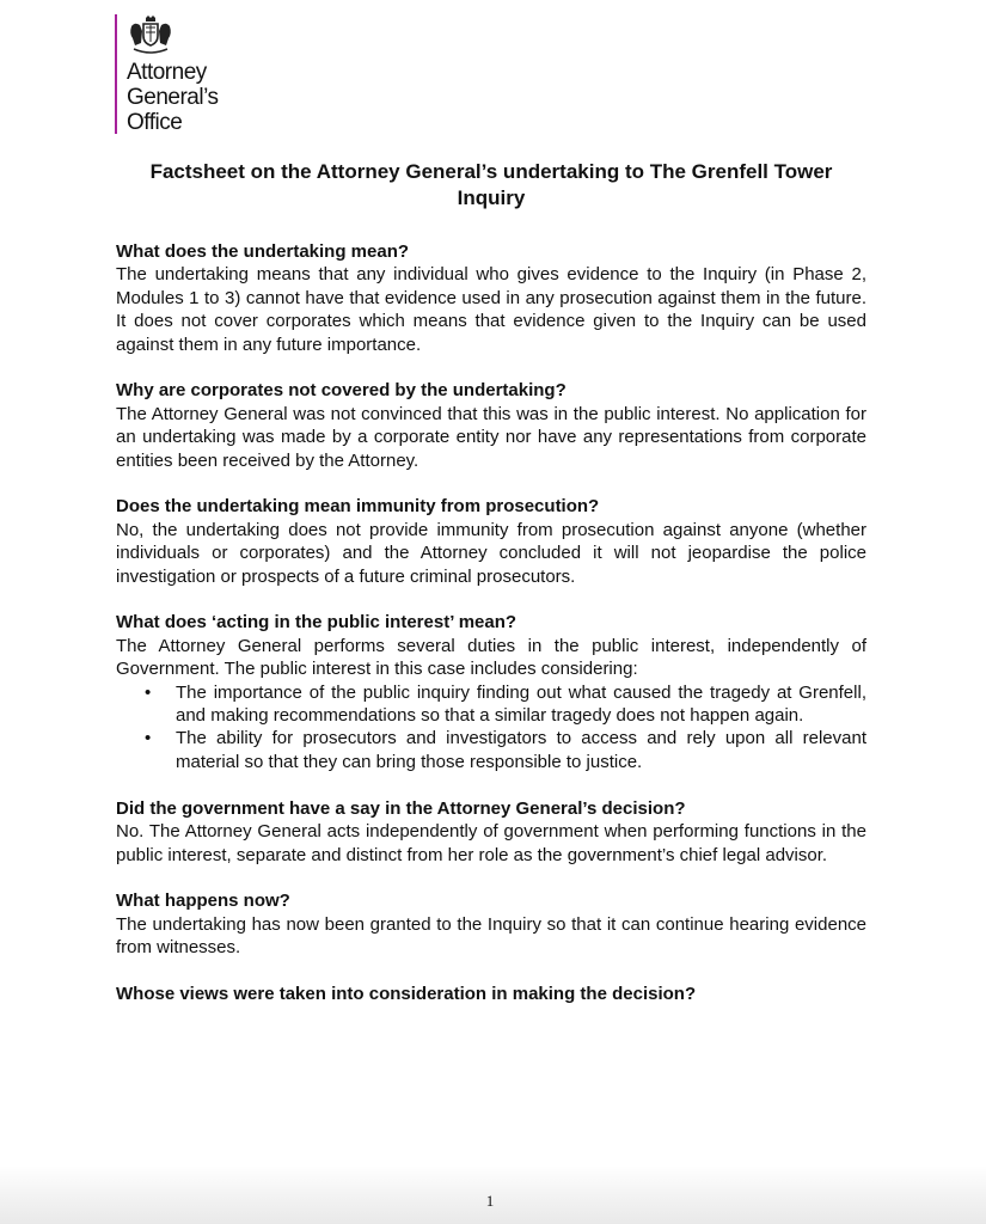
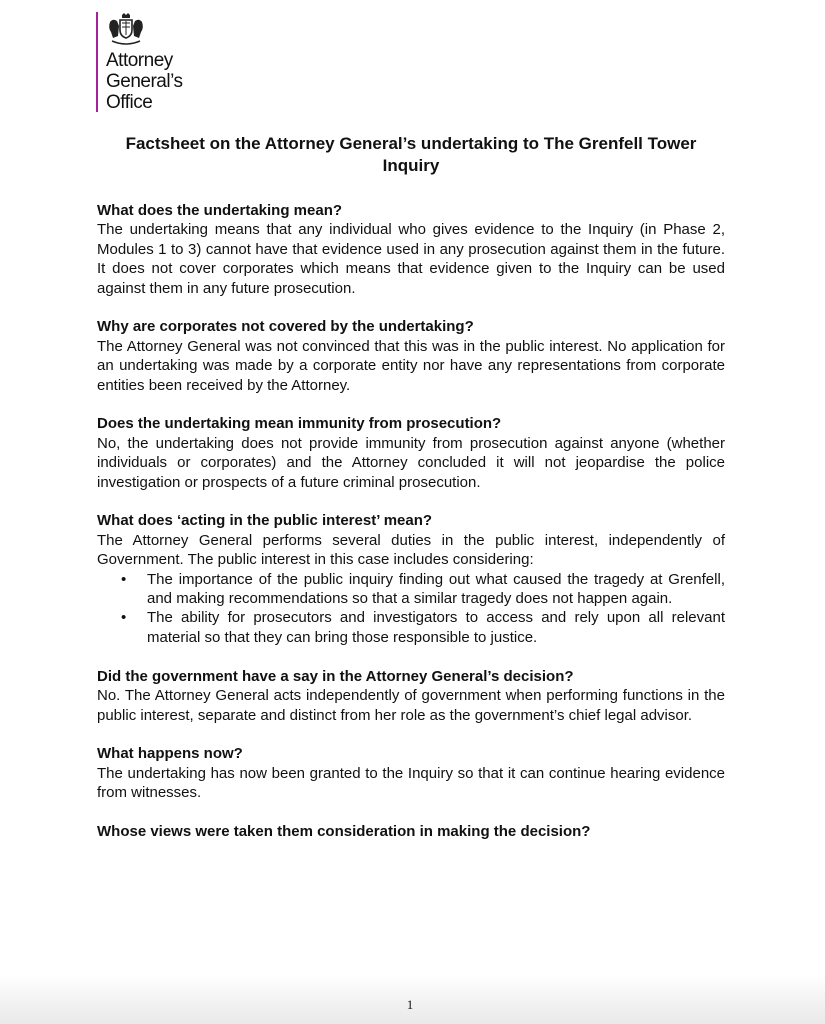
  Attorney
  General’s
  Office
  Factsheet on the Attorney General’s undertaking to The Grenfell Tower Inquiry
  What does the undertaking mean?
- The undertaking means that any individual who gives evidence to the Inquiry (in Phase 2, Modules 1 to 3) cannot have that evidence used in any prosecution against them in the future. It does not cover corporates which means that evidence given to the Inquiry can be used against them in any future importance.
+ The undertaking means that any individual who gives evidence to the Inquiry (in Phase 2, Modules 1 to 3) cannot have that evidence used in any prosecution against them in the future. It does not cover corporates which means that evidence given to the Inquiry can be used against them in any future prosecution.
  Why are corporates not covered by the undertaking?
  The Attorney General was not convinced that this was in the public interest. No application for an undertaking was made by a corporate entity nor have any representations from corporate entities been received by the Attorney.
  Does the undertaking mean immunity from prosecution?
- No, the undertaking does not provide immunity from prosecution against anyone (whether individuals or corporates) and the Attorney concluded it will not jeopardise the police investigation or prospects of a future criminal prosecutors.
+ No, the undertaking does not provide immunity from prosecution against anyone (whether individuals or corporates) and the Attorney concluded it will not jeopardise the police investigation or prospects of a future criminal prosecution.
  What does ‘acting in the public interest’ mean?
  The Attorney General performs several duties in the public interest, independently of Government. The public interest in this case includes considering:
  •
  The importance of the public inquiry finding out what caused the tragedy at Grenfell, and making recommendations so that a similar tragedy does not happen again.
  •
  The ability for prosecutors and investigators to access and rely upon all relevant material so that they can bring those responsible to justice.
  Did the government have a say in the Attorney General’s decision?
  No. The Attorney General acts independently of government when performing functions in the public interest, separate and distinct from her role as the government’s chief legal advisor.
  What happens now?
  The undertaking has now been granted to the Inquiry so that it can continue hearing evidence from witnesses.
- Whose views were taken into consideration in making the decision?
+ Whose views were taken them consideration in making the decision?
  1
